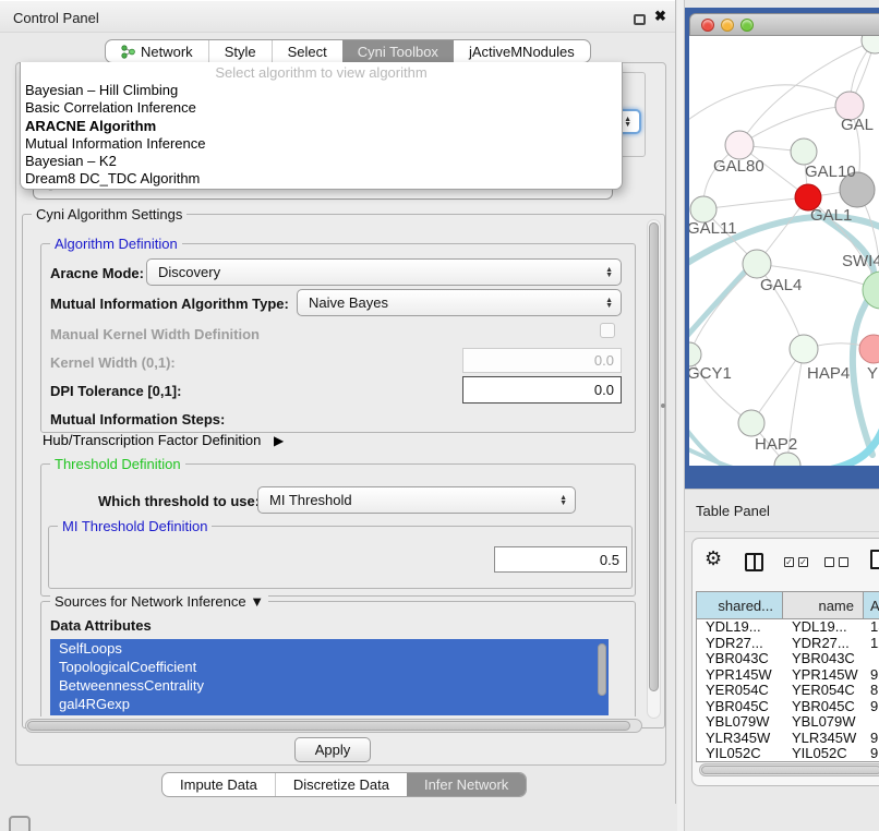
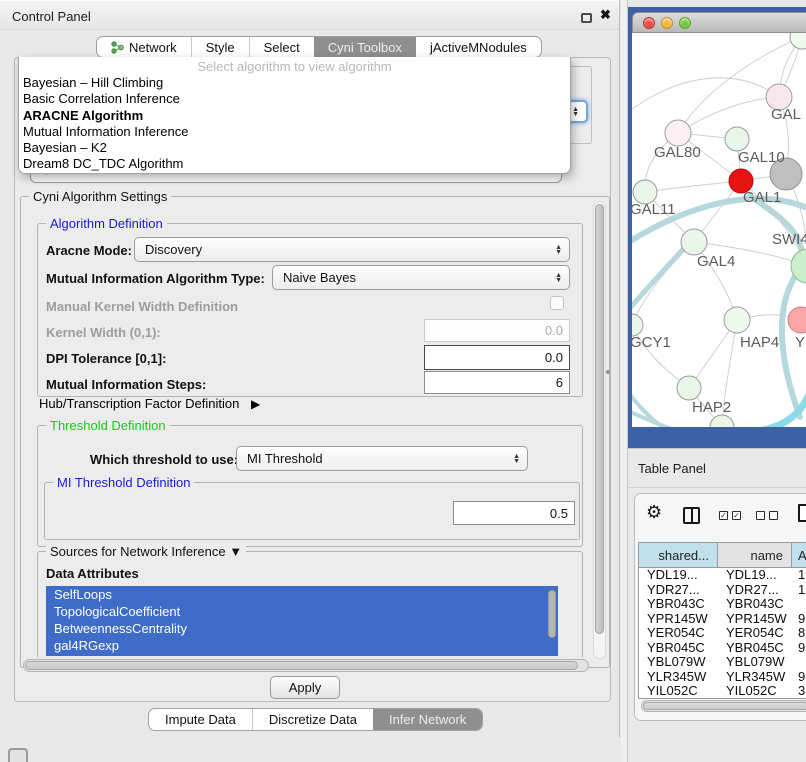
  Control Panel
  ✖
  Network
  Style
  Select
  Cyni Toolbox
  jActiveMNodules
  Select algorithm to view algorithm
  Bayesian – Hill Climbing
  Basic Correlation Inference
  ARACNE Algorithm
  Mutual Information Inference
  Bayesian – K2
  Dream8 DC_TDC Algorithm
  Cyni Algorithm Settings
  Algorithm Definition
  Aracne Mode:
  Discovery
  Mutual Information Algorithm Type:
  Naive Bayes
  Manual Kernel Width Definition
  Kernel Width (0,1):
  0.0
  DPI Tolerance [0,1]:
  0.0
  Mutual Information Steps:
+ 6
  Hub/Transcription Factor Definition ▶
  Threshold Definition
  Which threshold to use
  MI Threshold
  MI Threshold Definition
  0.5
  Sources for Network Inference ▼
  Data Attributes
  SelfLoops
  TopologicalCoefficient
  BetweennessCentrality
  gal4RGexp
  Apply
  Impute Data
  Discretize Data
  Infer Network
  GAL
  GAL80
  GAL10
  GAL1
  GAL11
  SWI4
  GAL4
  GCY1
  HAP4
  Y
  HAP2
  Table Panel
  ⚙
  ✓
  ✓
  shared...
  name
  A
  YDL19...
  YDL19...
  YDR27...
  YDR27...
  YBR043C
  YBR043C
  YPR145W
  YPR145W
  YER054C
  YER054C
  YBR045C
  YBR045C
  YBL079W
  YBL079W
  YLR345W
  YLR345W
  YIL052C
  YIL052C
- 9
+ 3
